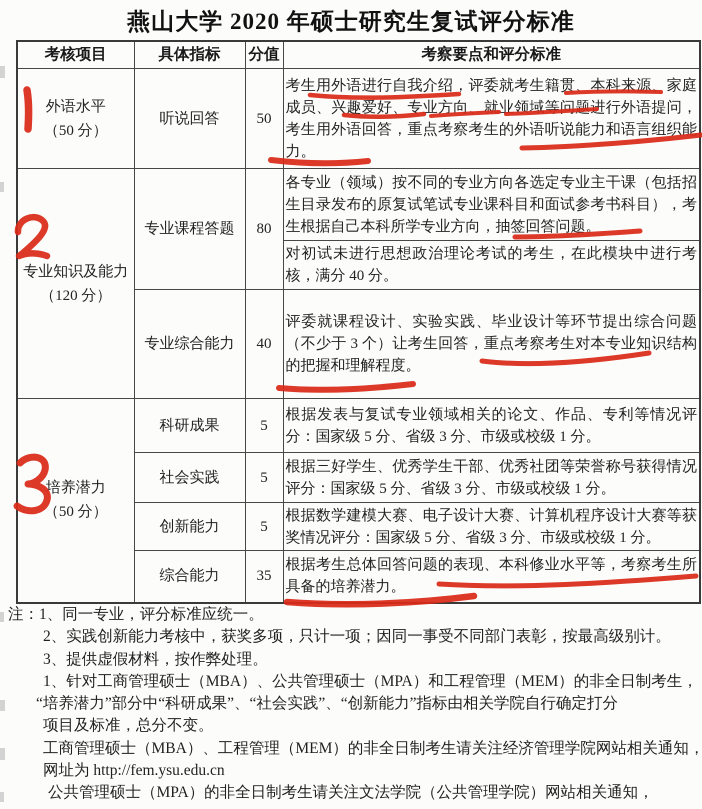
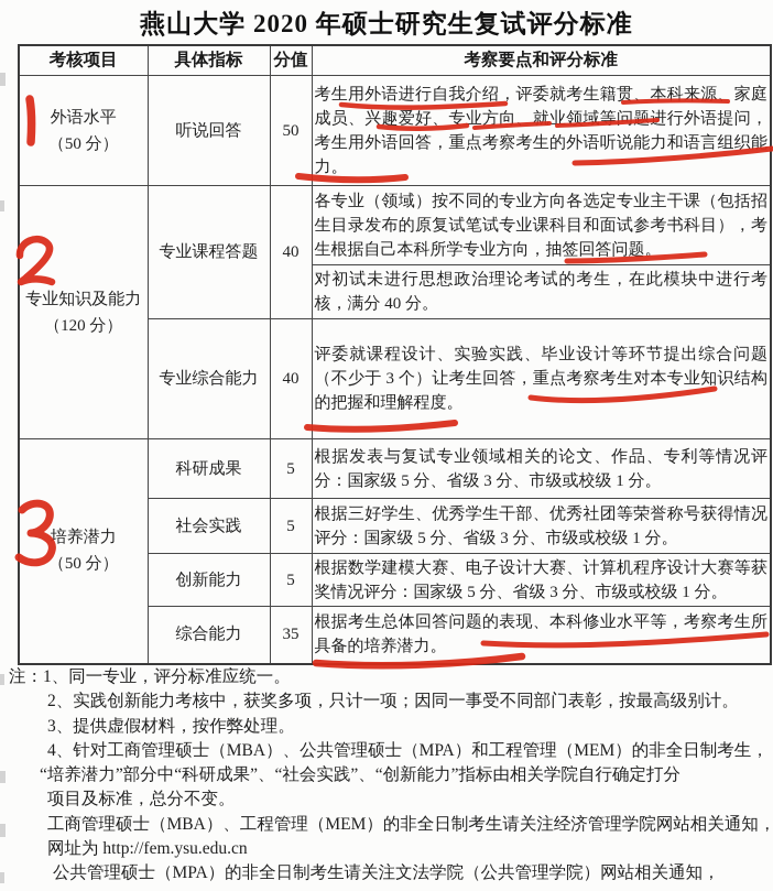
  燕山大学 2020 年硕士研究生复试评分标准
  考核项目	具体指标	分值	考察要点和评分标准
  外语水平 （50 分）	听说回答	50	考生用外语进行自我介绍，评委就考生籍贯、本科来源、家庭成员、兴趣爱好、专业方向、就业领域等问题行外语提问，考生用外语回答，重点考察考生的外语听说能力和语言组织能力。
- 专业知识及能力 （120 分）	专业课程答题	80	各专业（领域）按不同的专业方向各选定专业主干课（包括招生目录发布的原复试笔试专业课科目和面试参考书科目），考生根据自己本科所学专业方向，抽签回答问题。
+ 专业知识及能力 （120 分）	专业课程答题	40	各专业（领域）按不同的专业方向各选定专业主干课（包括招生目录发布的原复试笔试专业课科目和面试参考书科目），考生根据自己本科所学专业方向，抽签回答问题。
  对初试未进行思想政治理论考试的考生，在此模块中进行考核，满分 40 分。
  专业综合能力	40	评委就课程设计、实验实践、毕业设计等环节提出综合问题（不少于 3 个）让考生回答，重点考察考生对本专业知识结构的把握和理解程度。
  培养潜力 （50 分）	科研成果	5	根据发表与复试专业领域相关的论文、作品、专利等情况评分：国家级 5 分、省级 3 分、市级或校级 1 分。
  社会实践	5	根据三好学生、优秀学生干部、优秀社团等荣誉称号获得情况评分：国家级 5 分、省级 3 分、市级或校级 1 分。
  创新能力	5	根据数学建模大赛、电子设计大赛、计算机程序设计大赛等获奖情况评分：国家级 5 分、省级 3 分、市级或校级 1 分。
  综合能力	35	根据考生总体回答问题的表现、本科修业水平等，考察考生所具备的培养潜力。
  注：1、同一专业，评分标准应统一。
  2、实践创新能力考核中，获奖多项，只计一项；因同一事受不同部门表彰，按最高级别计。
  3、提供虚假材料，按作弊处理。
- 1、针对工商管理硕士（MBA）、公共管理硕士（MPA）和工程管理（MEM）的非全日制考生，
+ 4、针对工商管理硕士（MBA）、公共管理硕士（MPA）和工程管理（MEM）的非全日制考生，
  “培养潜力”部分中“科研成果”、“社会实践”、“创新能力”指标由相关学院自行确定打分
  项目及标准，总分不变。
  工商管理硕士（MBA）、工程管理（MEM）的非全日制考生请关注经济管理学院网站相关通知，
  网址为 http://fem.ysu.edu.cn
  公共管理硕士（MPA）的非全日制考生请关注文法学院（公共管理学院）网站相关通知，
